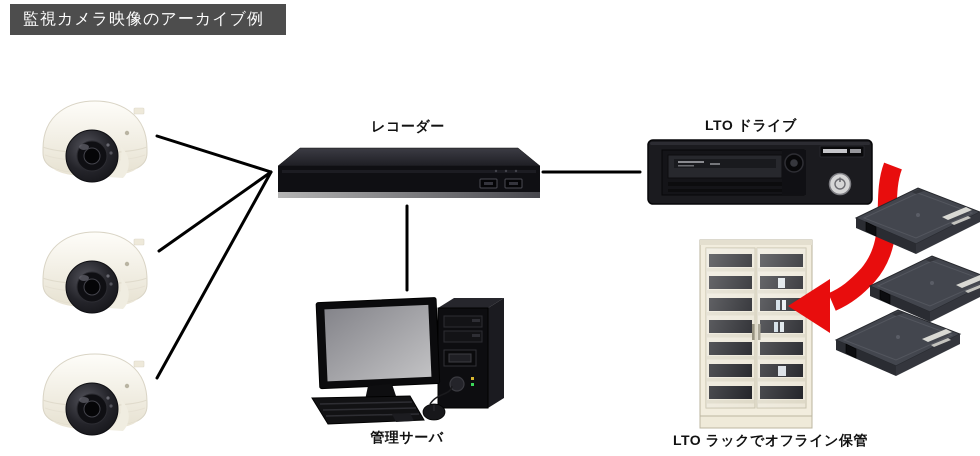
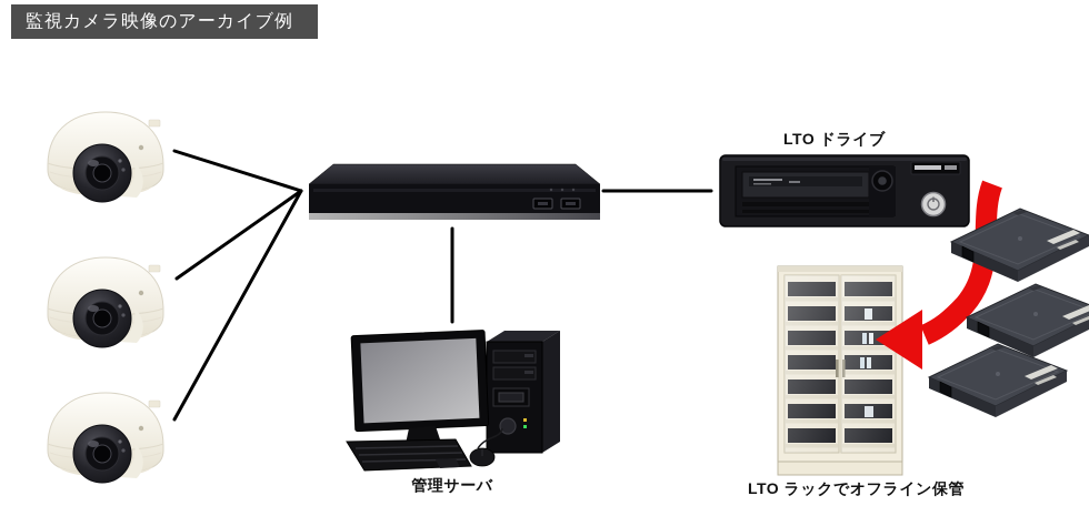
  監視カメラ映像のアーカイブ例
- レコーダー
  LTO ドライブ
  管理サーバ
  LTO ラックでオフライン保管
